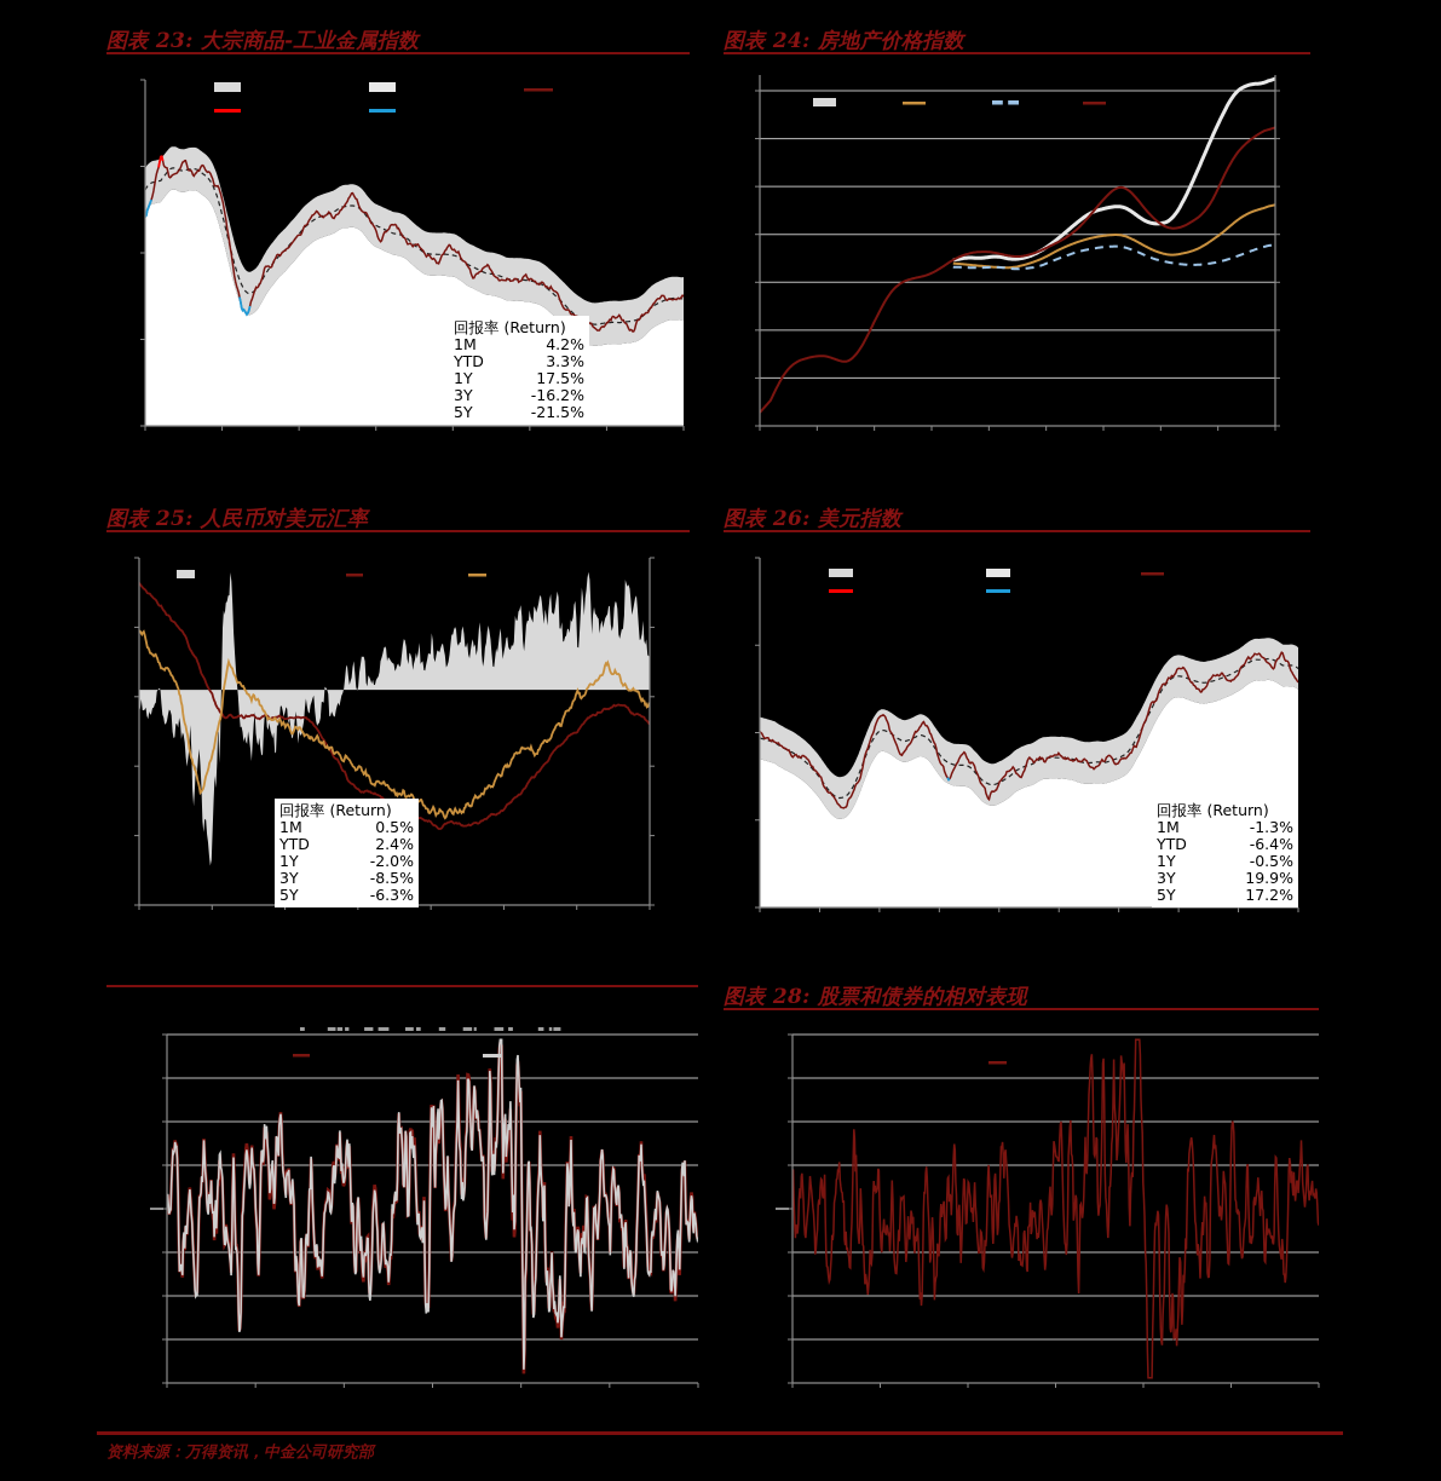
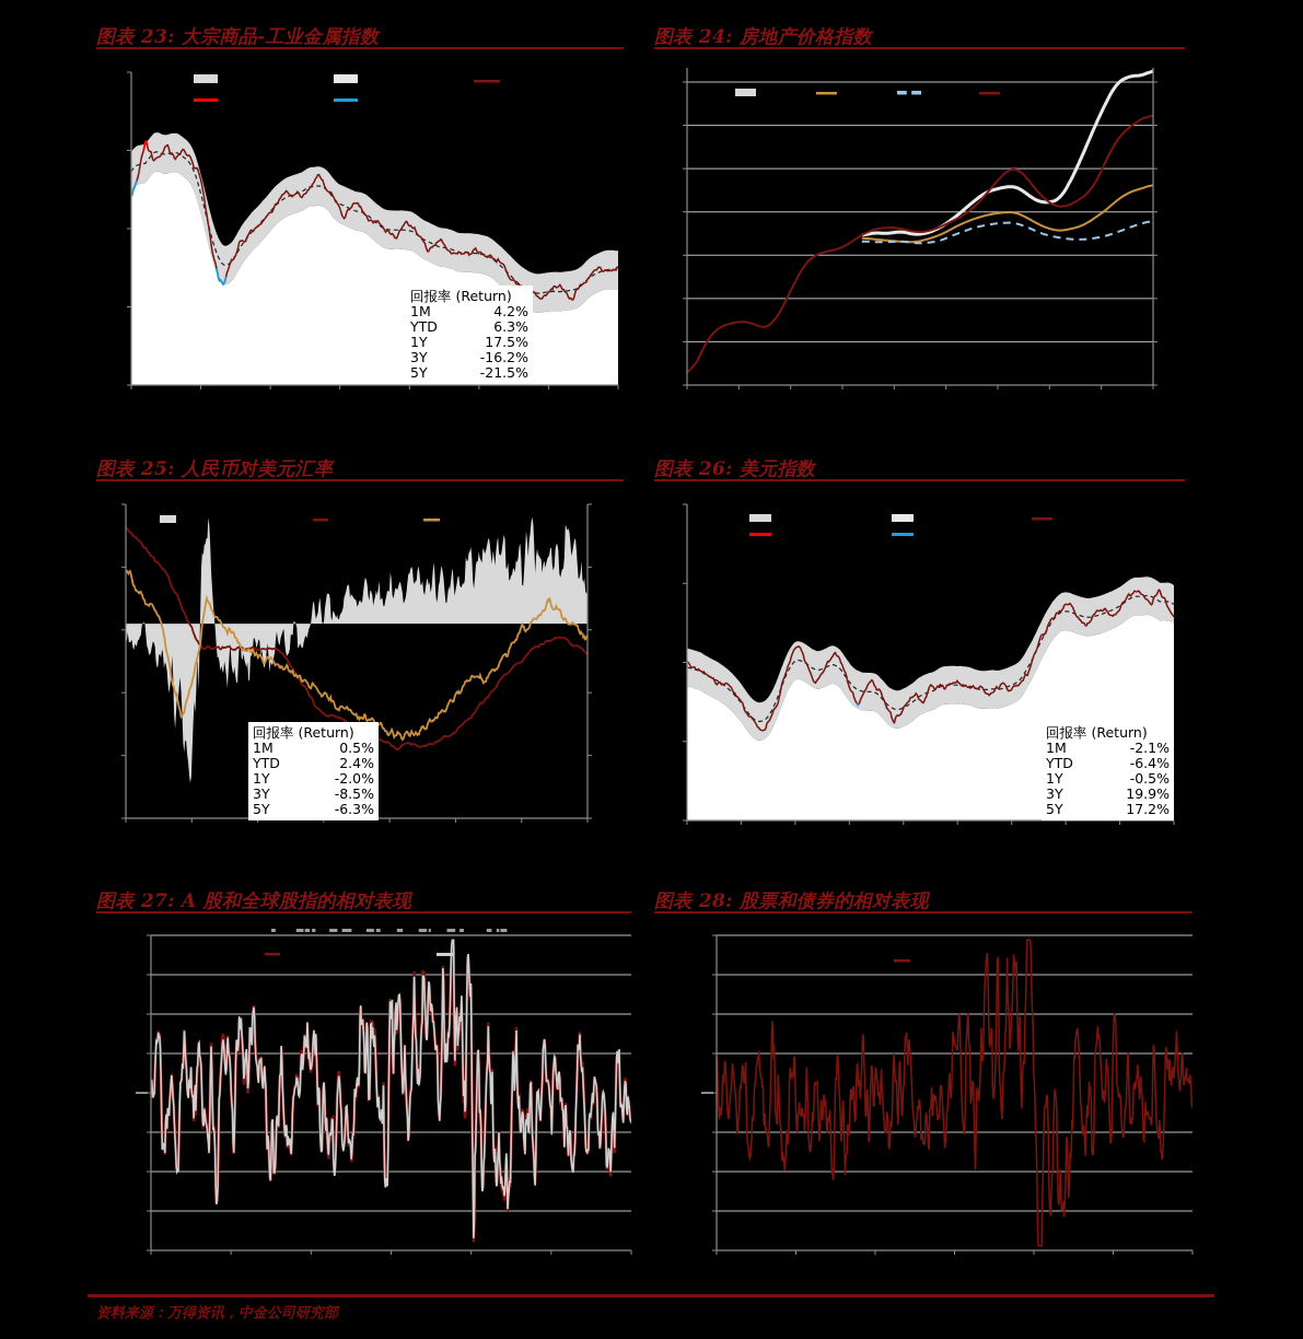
  图表 23: 大宗商品-工业金属指数
  图表 24: 房地产价格指数
  图表 25: 人民币对美元汇率
  图表 26: 美元指数
+ 图表 27: A 股和全球股指的相对表现
  图表 28: 股票和债券的相对表现
  回报率 (Return)
  1M
  4.2%
  YTD
- 3.3%
+ 6.3%
  1Y
  17.5%
  3Y
  -16.2%
  5Y
  -21.5%
  回报率 (Return)
  1M
  0.5%
  YTD
  2.4%
  1Y
  -2.0%
  3Y
  -8.5%
  5Y
  -6.3%
  回报率 (Return)
  1M
- -1.3%
+ -2.1%
  YTD
  -6.4%
  1Y
  -0.5%
  3Y
  19.9%
  5Y
  17.2%
  资料来源：万得资讯，中金公司研究部
